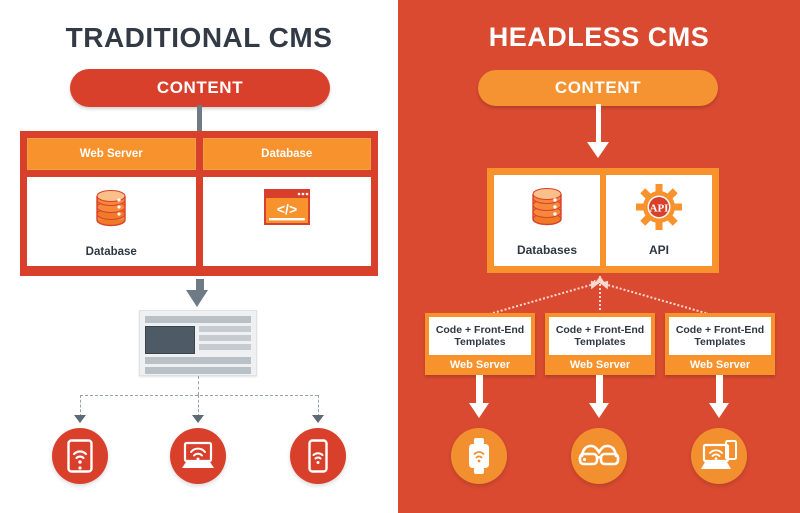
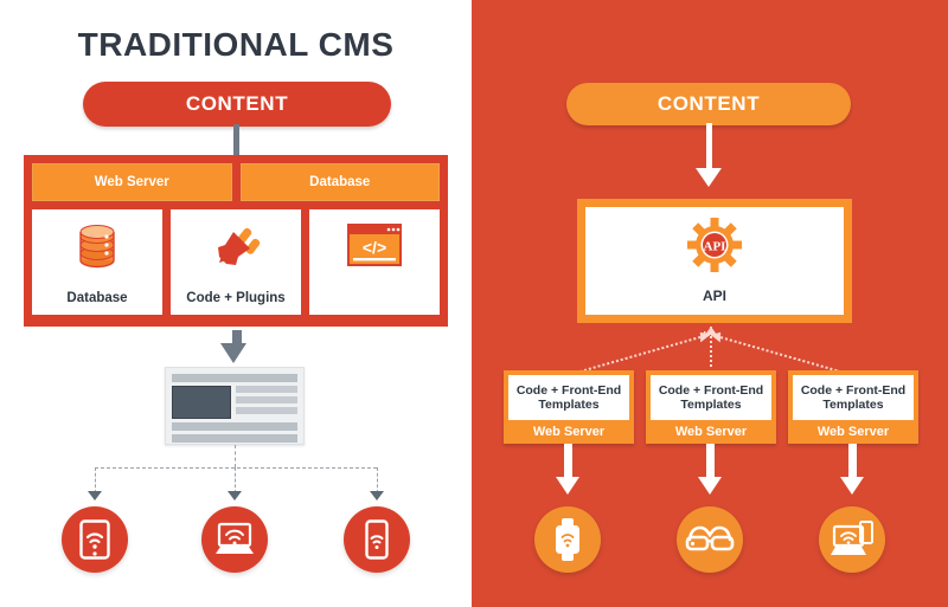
  TRADITIONAL CMS
  CONTENT
  Web Server
  Database
  Database
+ Code + Plugins
  </>
- HEADLESS CMS
  CONTENT
- Databases
  API
  API
  Code + Front-End Templates
  Web Server
  Code + Front-End Templates
  Web Server
  Code + Front-End Templates
  Web Server
